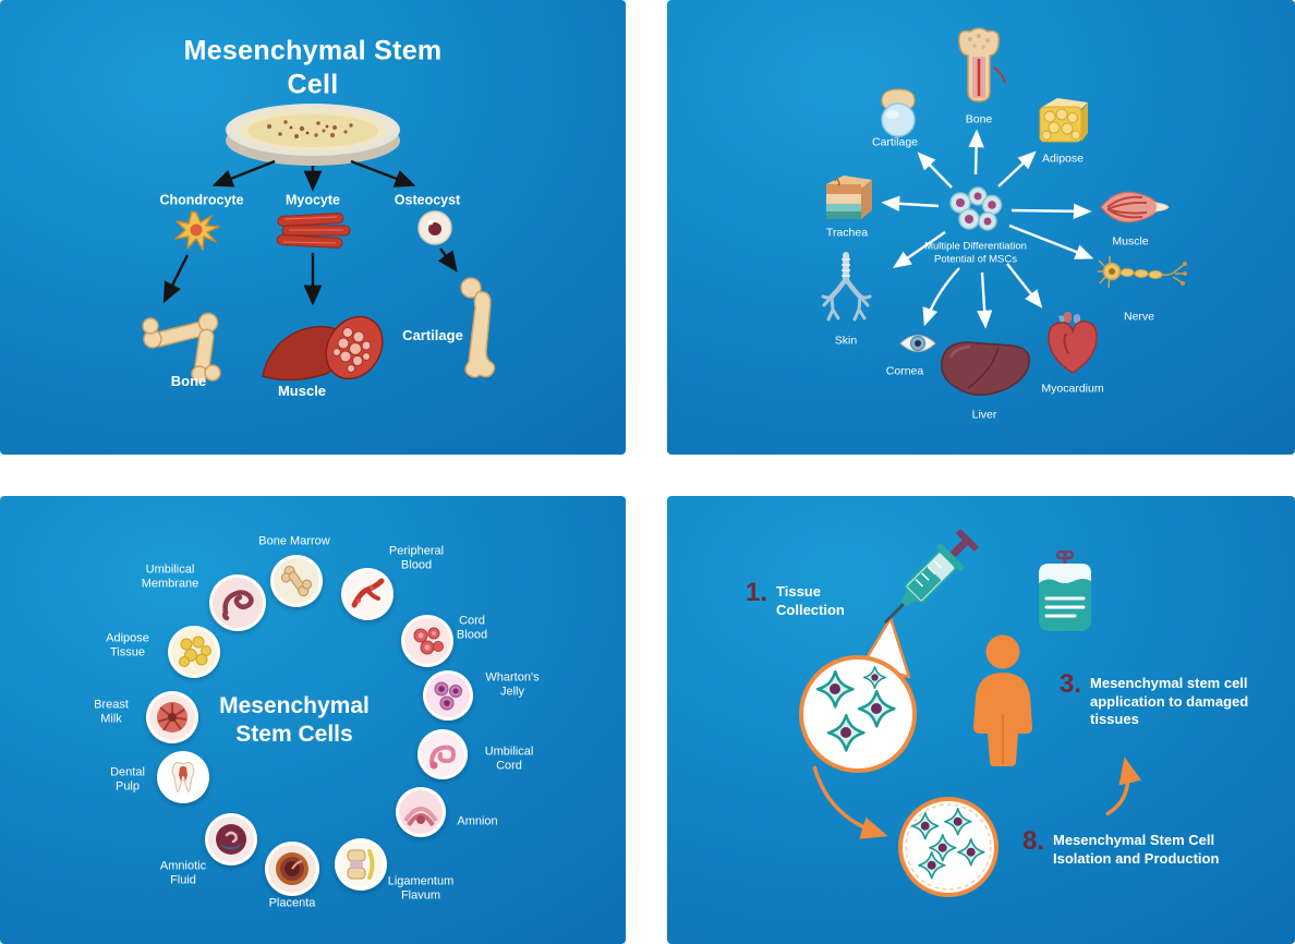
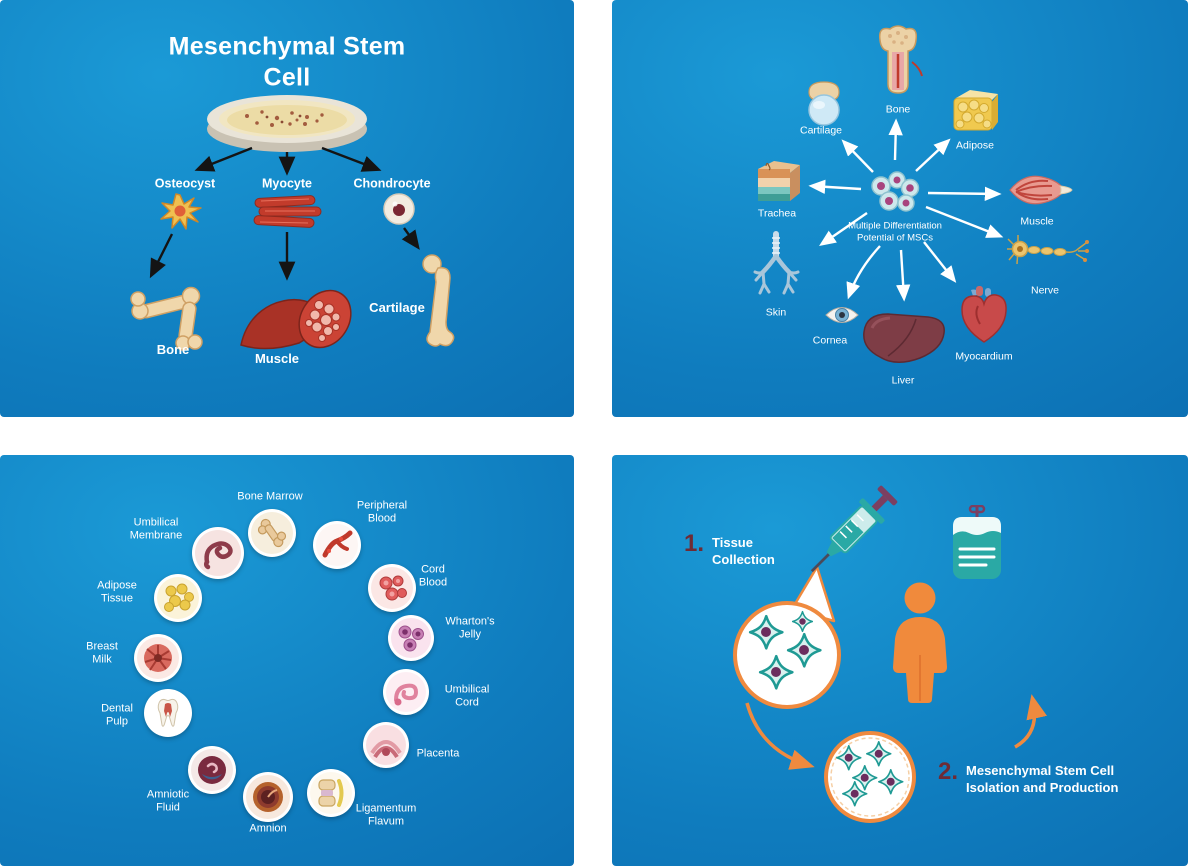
  Mesenchymal Stem Cell
- Chondrocyte
+ Osteocyst
  Myocyte
- Osteocyst
+ Chondrocyte
  Bone
  Muscle
  Cartilage
  Multiple Differentiation
  Potential of MSCs
  Bone
  Cartilage
  Adipose
  Trachea
  Muscle
  Skin
  Nerve
  Cornea
  Liver
  Myocardium
- Mesenchymal
- Stem Cells
  Bone Marrow
  Peripheral
  Blood
  Cord
  Blood
  Wharton's
  Jelly
  Umbilical
  Cord
- Amnion
+ Placenta
  Ligamentum
  Flavum
- Placenta
+ Amnion
  Amniotic
  Fluid
  Dental
  Pulp
  Breast
  Milk
  Adipose
  Tissue
  Umbilical
  Membrane
  1.
  Tissue
  Collection
- 3.
- Mesenchymal stem cell
- application to damaged
- tissues
- 8.
+ 2.
  Mesenchymal Stem Cell
  Isolation and Production
